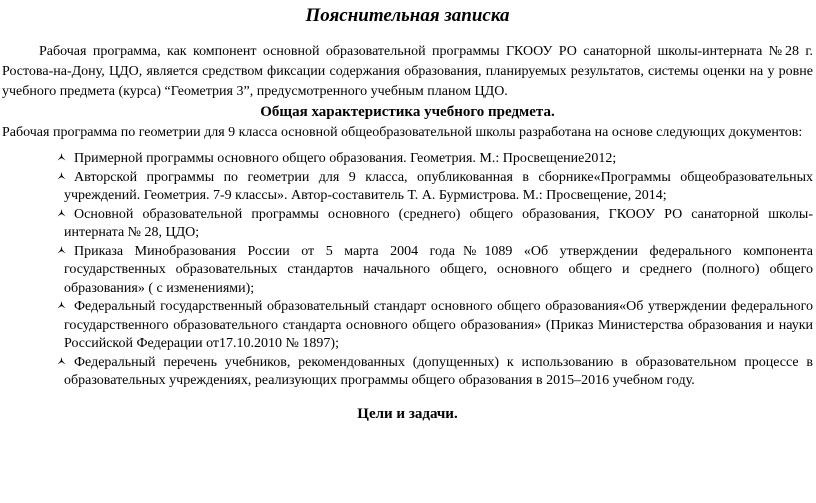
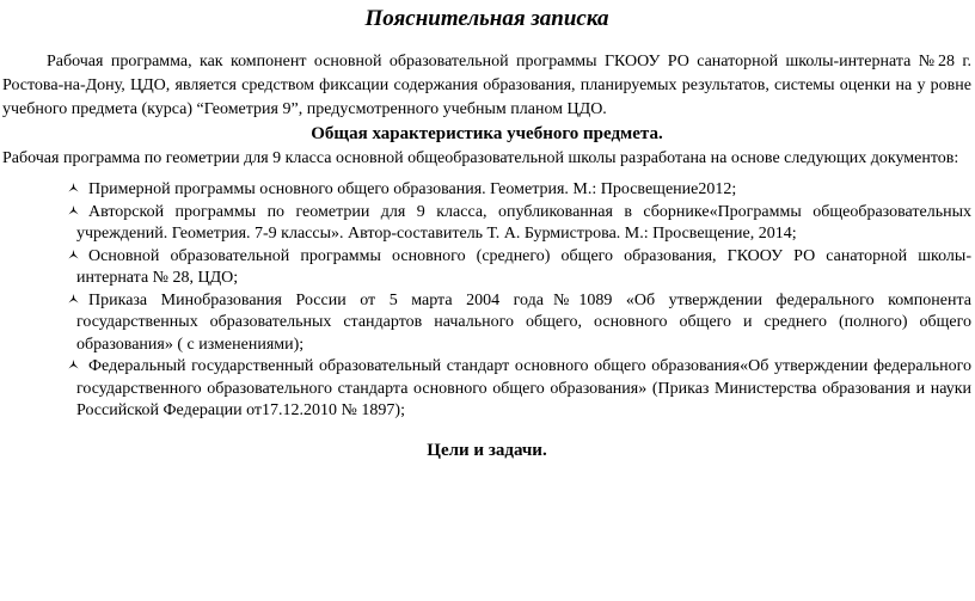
  Пояснительная записка
- Рабочая программа, как компонент основной образовательной программы ГКООУ РО санаторной школы-интерната №28 г. Ростова-на-Дону, ЦДО, является средством фиксации содержания образования, планируемых результатов, системы оценки на у ровне учебного предмета (курса) “Геометрия 3”, предусмотренного учебным планом ЦДО.
+ Рабочая программа, как компонент основной образовательной программы ГКООУ РО санаторной школы-интерната №28 г. Ростова-на-Дону, ЦДО, является средством фиксации содержания образования, планируемых результатов, системы оценки на у ровне учебного предмета (курса) “Геометрия 9”, предусмотренного учебным планом ЦДО.
  Общая характеристика учебного предмета.
  Рабочая программа по геометрии для 9 класса основной общеобразовательной школы разработана на основе следующих документов:
  Примерной программы основного общего образования. Геометрия. М.: Просвещение2012;
  Авторской программы по геометрии для 9 класса, опубликованная в сборнике«Программы общеобразовательных учреждений. Геометрия. 7-9 классы». Автор-составитель Т. А. Бурмистрова. М.: Просвещение, 2014;
  Основной образовательной программы основного (среднего) общего образования, ГКООУ РО санаторной школы-интерната № 28, ЦДО;
  Приказа Минобразования России от 5 марта 2004 года№1089 «Об утверждении федерального компонента государственных образовательных стандартов начального общего, основного общего и среднего (полного) общего образования» ( с изменениями);
- Федеральный государственный образовательный стандарт основного общего образования«Об утверждении федерального государственного образовательного стандарта основного общего образования» (Приказ Министерства образования и науки Российской Федерации от17.10.2010 № 1897);
+ Федеральный государственный образовательный стандарт основного общего образования«Об утверждении федерального государственного образовательного стандарта основного общего образования» (Приказ Министерства образования и науки Российской Федерации от17.12.2010 № 1897);
- Федеральный перечень учебников, рекомендованных (допущенных) к использованию в образовательном процессе в образовательных учреждениях, реализующих программы общего образования в 2015–2016 учебном году.
  Цели и задачи.
